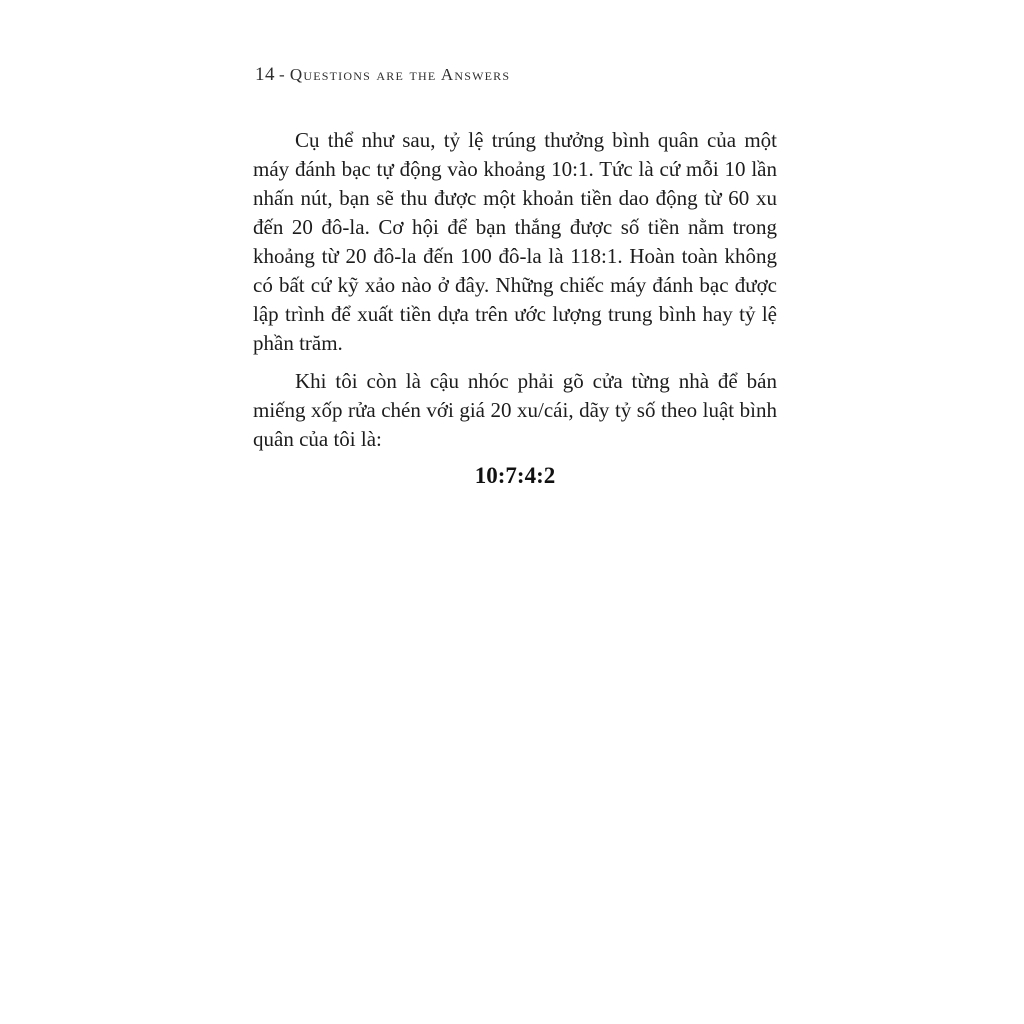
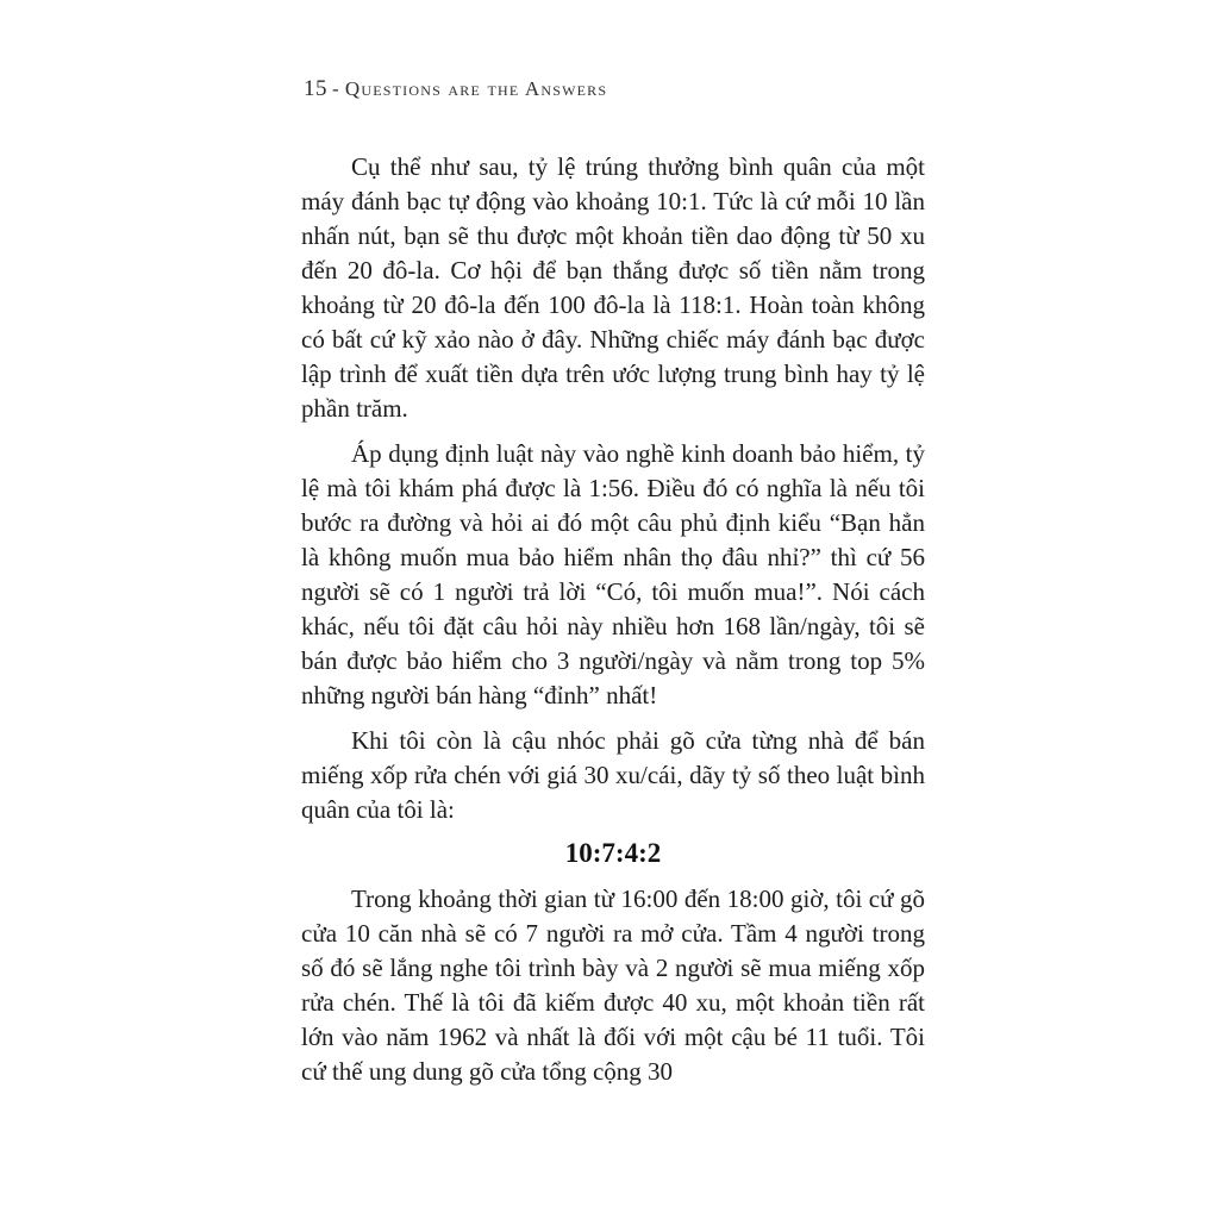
- 14 - Questions are the Answers
+ 15 - Questions are the Answers
- Cụ thể như sau, tỷ lệ trúng thưởng bình quân của một máy đánh bạc tự động vào khoảng 10:1. Tức là cứ mỗi 10 lần nhấn nút, bạn sẽ thu được một khoản tiền dao động từ 60 xu đến 20 đô-la. Cơ hội để bạn thắng được số tiền nằm trong khoảng từ 20 đô-la đến 100 đô-la là 118:1. Hoàn toàn không có bất cứ kỹ xảo nào ở đây. Những chiếc máy đánh bạc được lập trình để xuất tiền dựa trên ước lượng trung bình hay tỷ lệ phần trăm.
+ Cụ thể như sau, tỷ lệ trúng thưởng bình quân của một máy đánh bạc tự động vào khoảng 10:1. Tức là cứ mỗi 10 lần nhấn nút, bạn sẽ thu được một khoản tiền dao động từ 50 xu đến 20 đô-la. Cơ hội để bạn thắng được số tiền nằm trong khoảng từ 20 đô-la đến 100 đô-la là 118:1. Hoàn toàn không có bất cứ kỹ xảo nào ở đây. Những chiếc máy đánh bạc được lập trình để xuất tiền dựa trên ước lượng trung bình hay tỷ lệ phần trăm.
+ Áp dụng định luật này vào nghề kinh doanh bảo hiểm, tỷ lệ mà tôi khám phá được là 1:56. Điều đó có nghĩa là nếu tôi bước ra đường và hỏi ai đó một câu phủ định kiểu “Bạn hẳn là không muốn mua bảo hiểm nhân thọ đâu nhỉ?” thì cứ 56 người sẽ có 1 người trả lời “Có, tôi muốn mua!”. Nói cách khác, nếu tôi đặt câu hỏi này nhiều hơn 168 lần/ngày, tôi sẽ bán được bảo hiểm cho 3 người/ngày và nằm trong top 5% những người bán hàng “đỉnh” nhất!
- Khi tôi còn là cậu nhóc phải gõ cửa từng nhà để bán miếng xốp rửa chén với giá 20 xu/cái, dãy tỷ số theo luật bình quân của tôi là:
+ Khi tôi còn là cậu nhóc phải gõ cửa từng nhà để bán miếng xốp rửa chén với giá 30 xu/cái, dãy tỷ số theo luật bình quân của tôi là:
  10:7:4:2
+ Trong khoảng thời gian từ 16:00 đến 18:00 giờ, tôi cứ gõ cửa 10 căn nhà sẽ có 7 người ra mở cửa. Tầm 4 người trong số đó sẽ lắng nghe tôi trình bày và 2 người sẽ mua miếng xốp rửa chén. Thế là tôi đã kiếm được 40 xu, một khoản tiền rất lớn vào năm 1962 và nhất là đối với một cậu bé 11 tuổi. Tôi cứ thế ung dung gõ cửa tổng cộng 30
